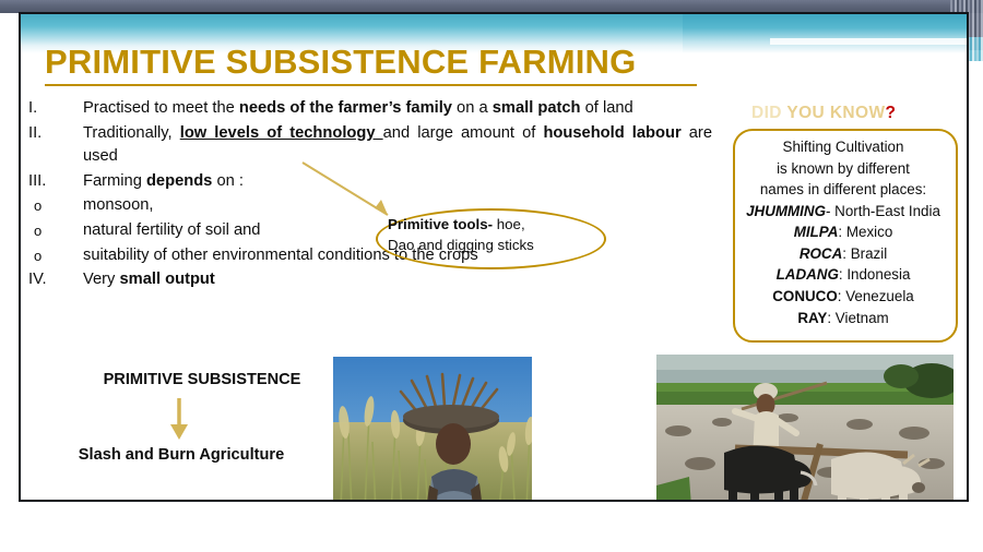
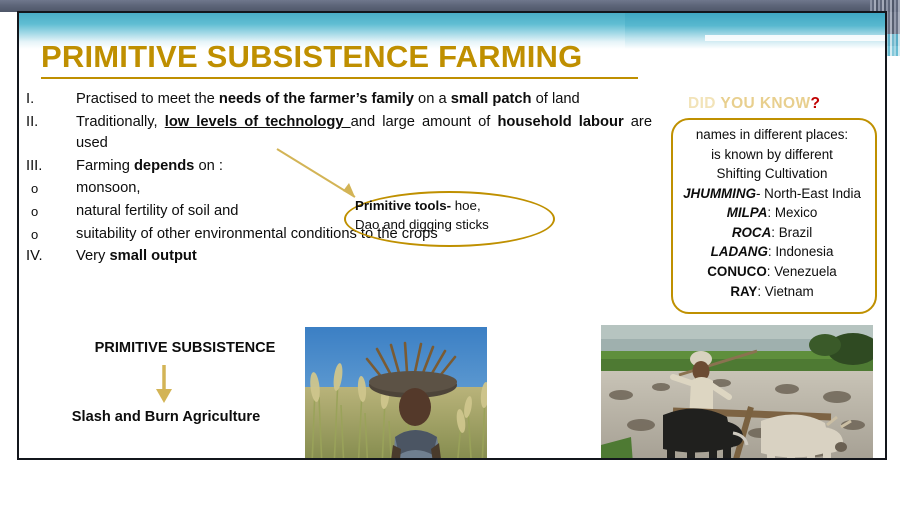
  PRIMITIVE SUBSISTENCE FARMING
  I.
  Practised to meet the needs of the farmer’s family on a small patch of land
  II.
  Traditionally, low levels of technology and large amount of household labour are used
  III.
  Farming depends on :
  o
  monsoon,
  o
  natural fertility of soil and
  o
  suitability of other environmental conditions to the crops
  IV.
  Very small output
  Primitive tools- hoe,
  Dao and digging sticks
  DID YOU KNOW?
- Shifting Cultivation
+ names in different places:
  is known by different
- names in different places:
+ Shifting Cultivation
  JHUMMING- North-East India
  MILPA: Mexico
  ROCA: Brazil
  LADANG: Indonesia
  CONUCO: Venezuela
  RAY: Vietnam
  PRIMITIVE SUBSISTENCE
  Slash and Burn Agriculture
